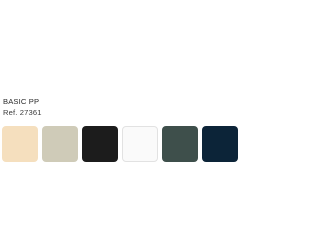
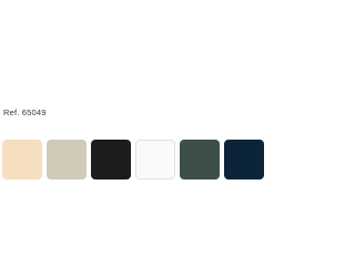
- BASIC PP
- Ref. 27361
+ Ref. 65049
